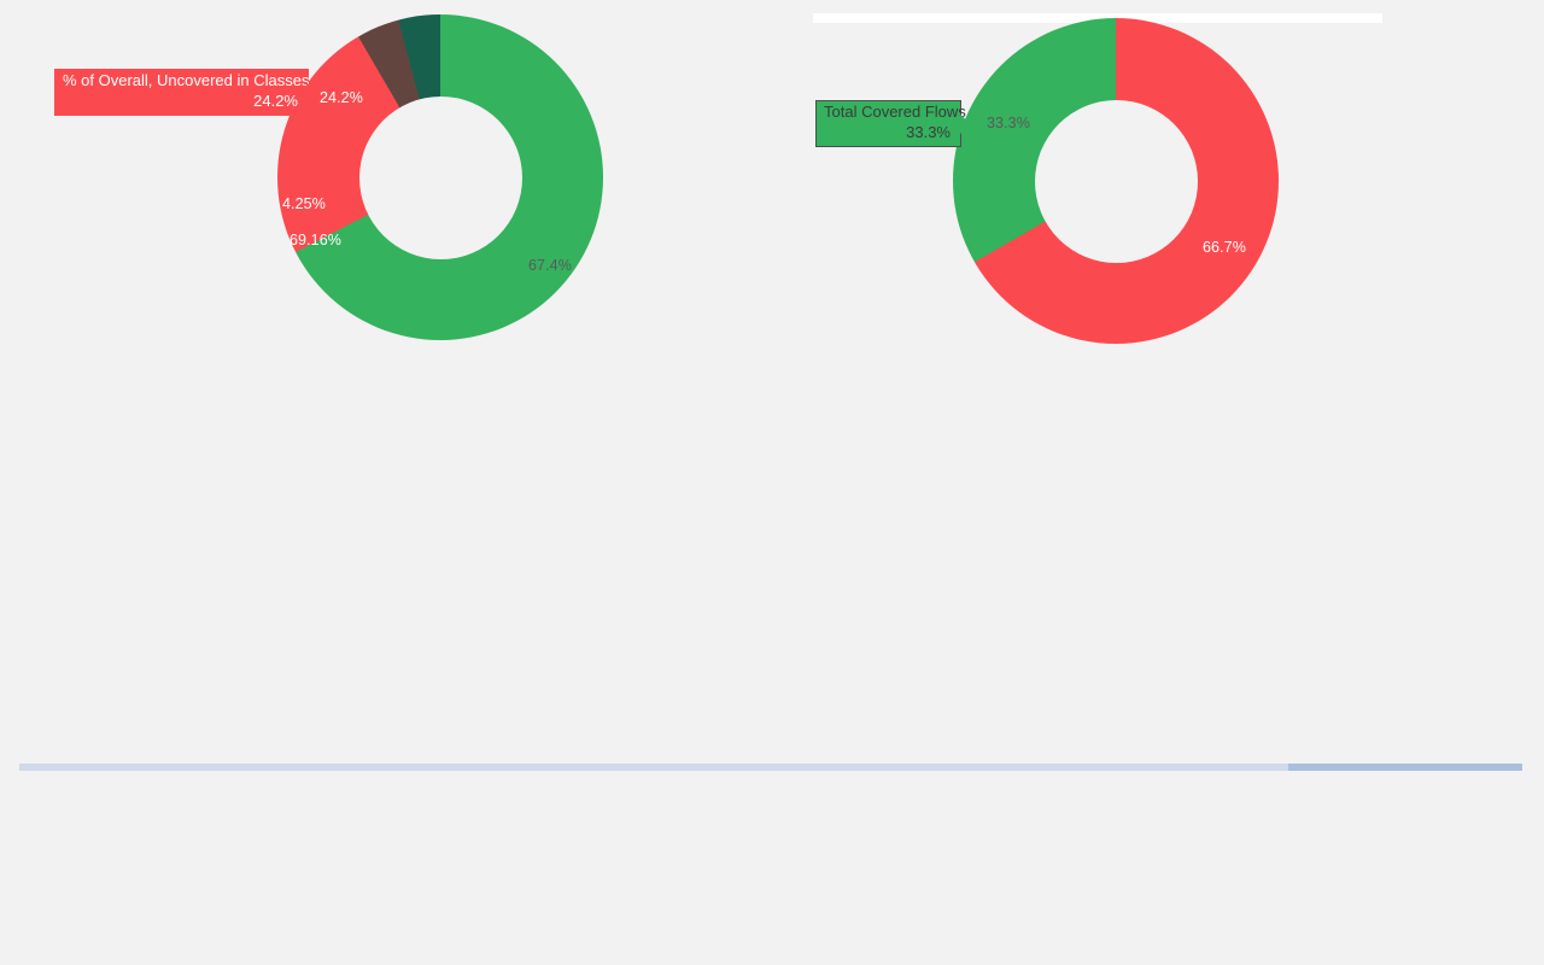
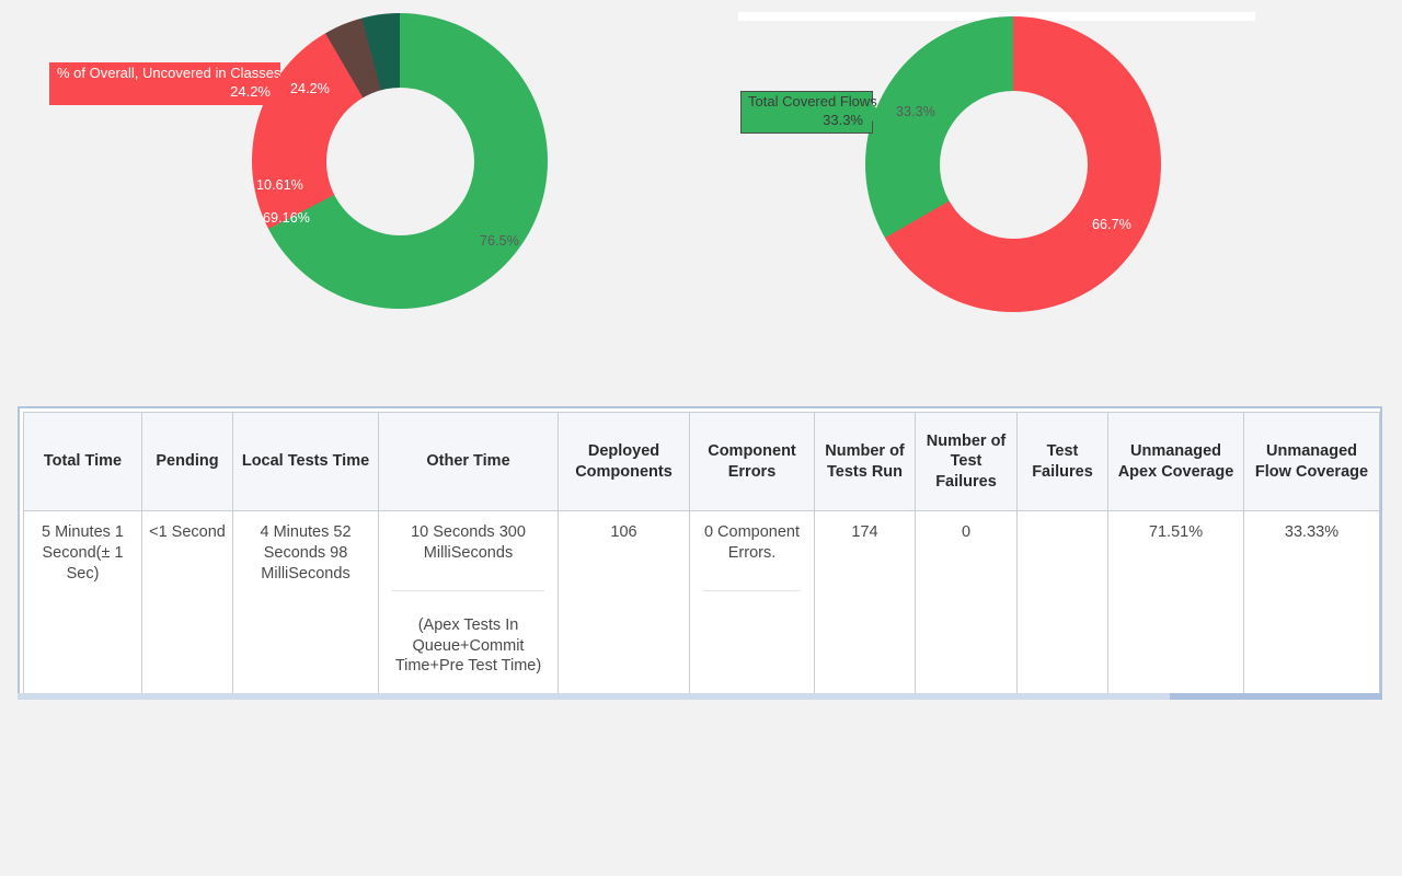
- 67.4%
+ 76.5%
  24.2%
- 4.25%
+ 10.61%
  69.16%
  % of Overall, Uncovered in Classe
  24.2%
  33.3%
  66.7%
  Total Covered Flow
  33.3%
+ Total Time	Pending	Local Tests Time	Other Time	Deployed Components	Component Errors	Number of Tests Run	Number of Test Failures	Test Failures	Unmanaged Apex Coverage	Unmanaged Flow Coverage
+ 5 Minutes 1 Second(± 1 Sec)	<1 Second	4 Minutes 52 Seconds 98 MilliSeconds	10 Seconds 300 MilliSeconds (Apex Tests In Queue+Commit Time+Pre Test Time)	106	0 Component Errors.	174	0		71.51%	33.33%
